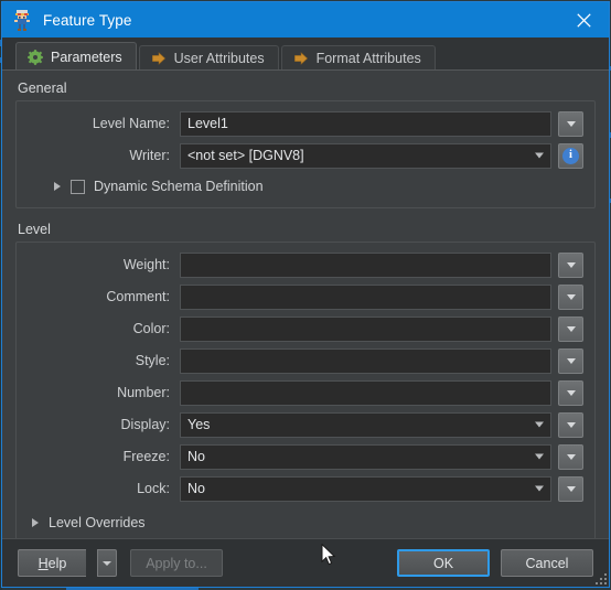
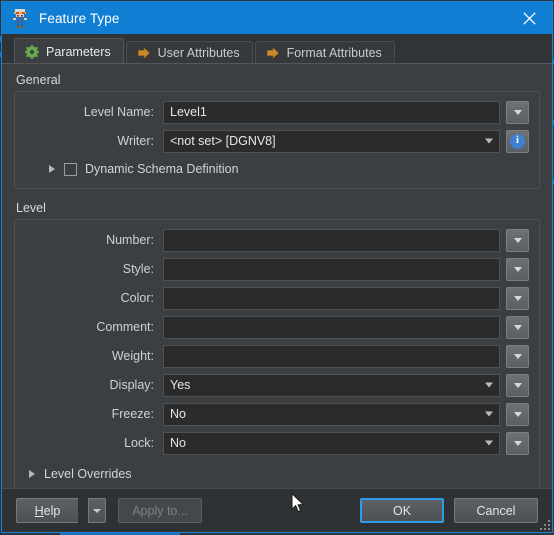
  Feature Type
  Parameters
  User Attributes
  Format Attributes
  General
  Level Name:
  Level1
  Writer:
  <not set> [DGNV8]
  i
  Dynamic Schema Definition
  Level
- Weight:
+ Number:
- Comment:
+ Style:
  Color:
- Style:
+ Comment:
- Number:
+ Weight:
  Display:
  Yes
  Freeze:
  No
  Lock:
  No
  Level Overrides
  H
  elp
  Apply to...
  OK
  Cancel
